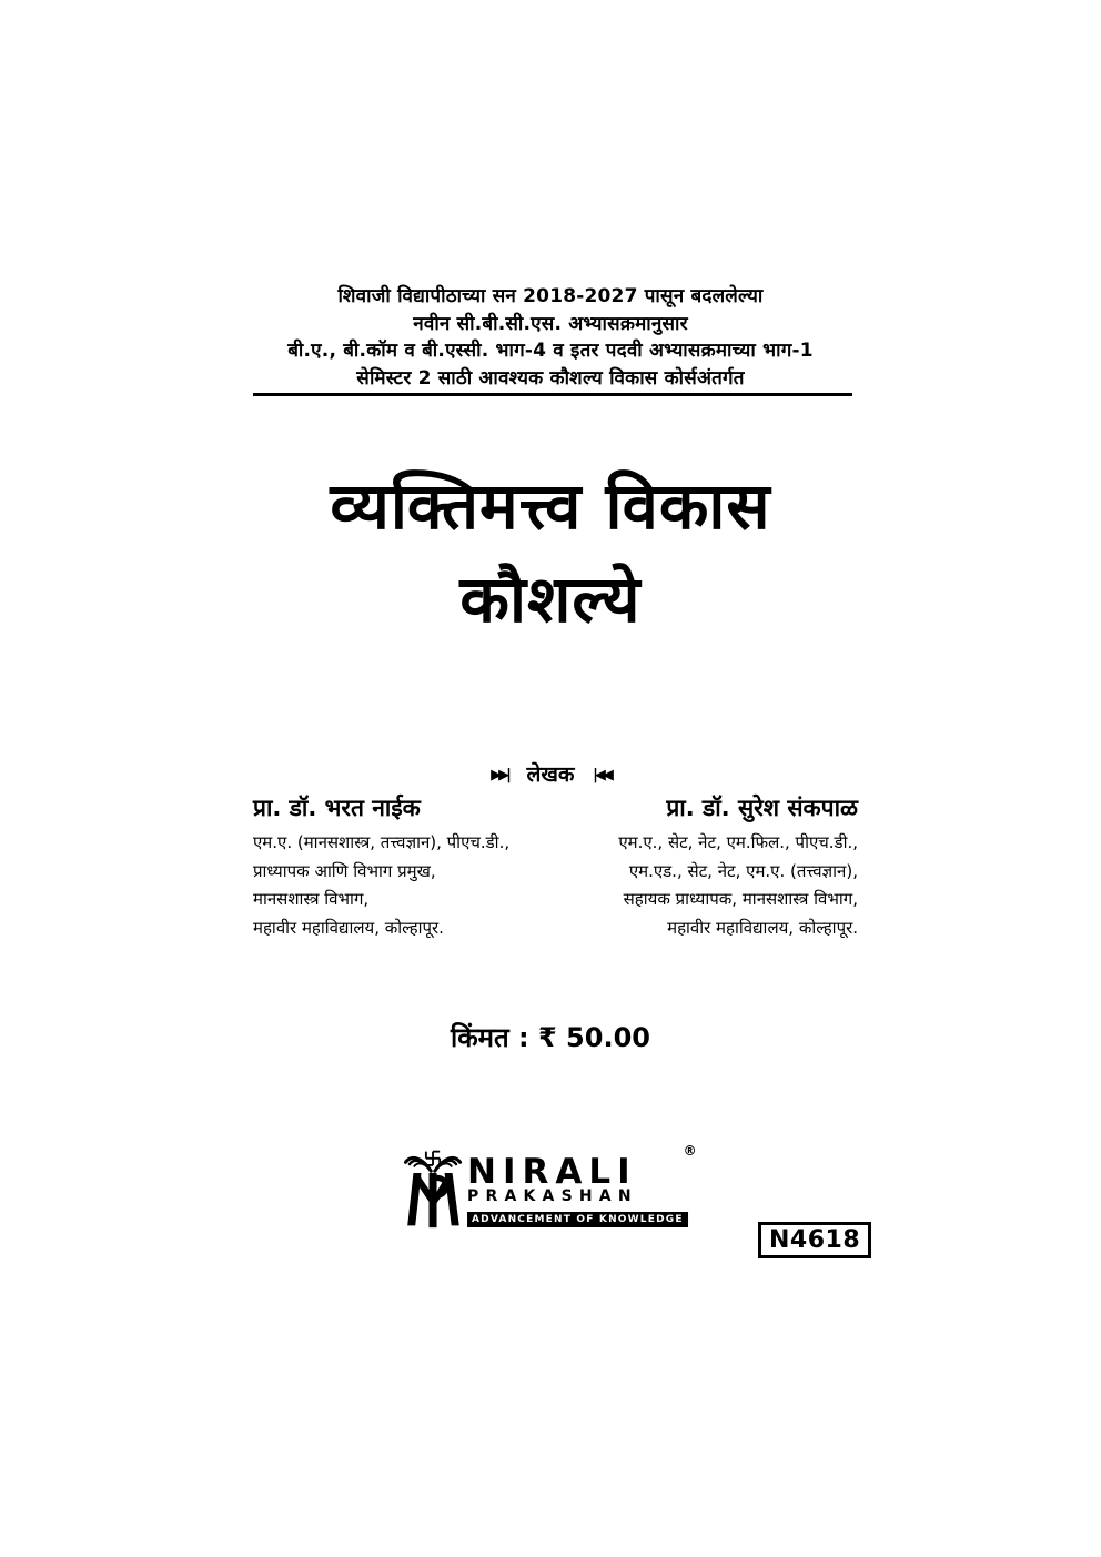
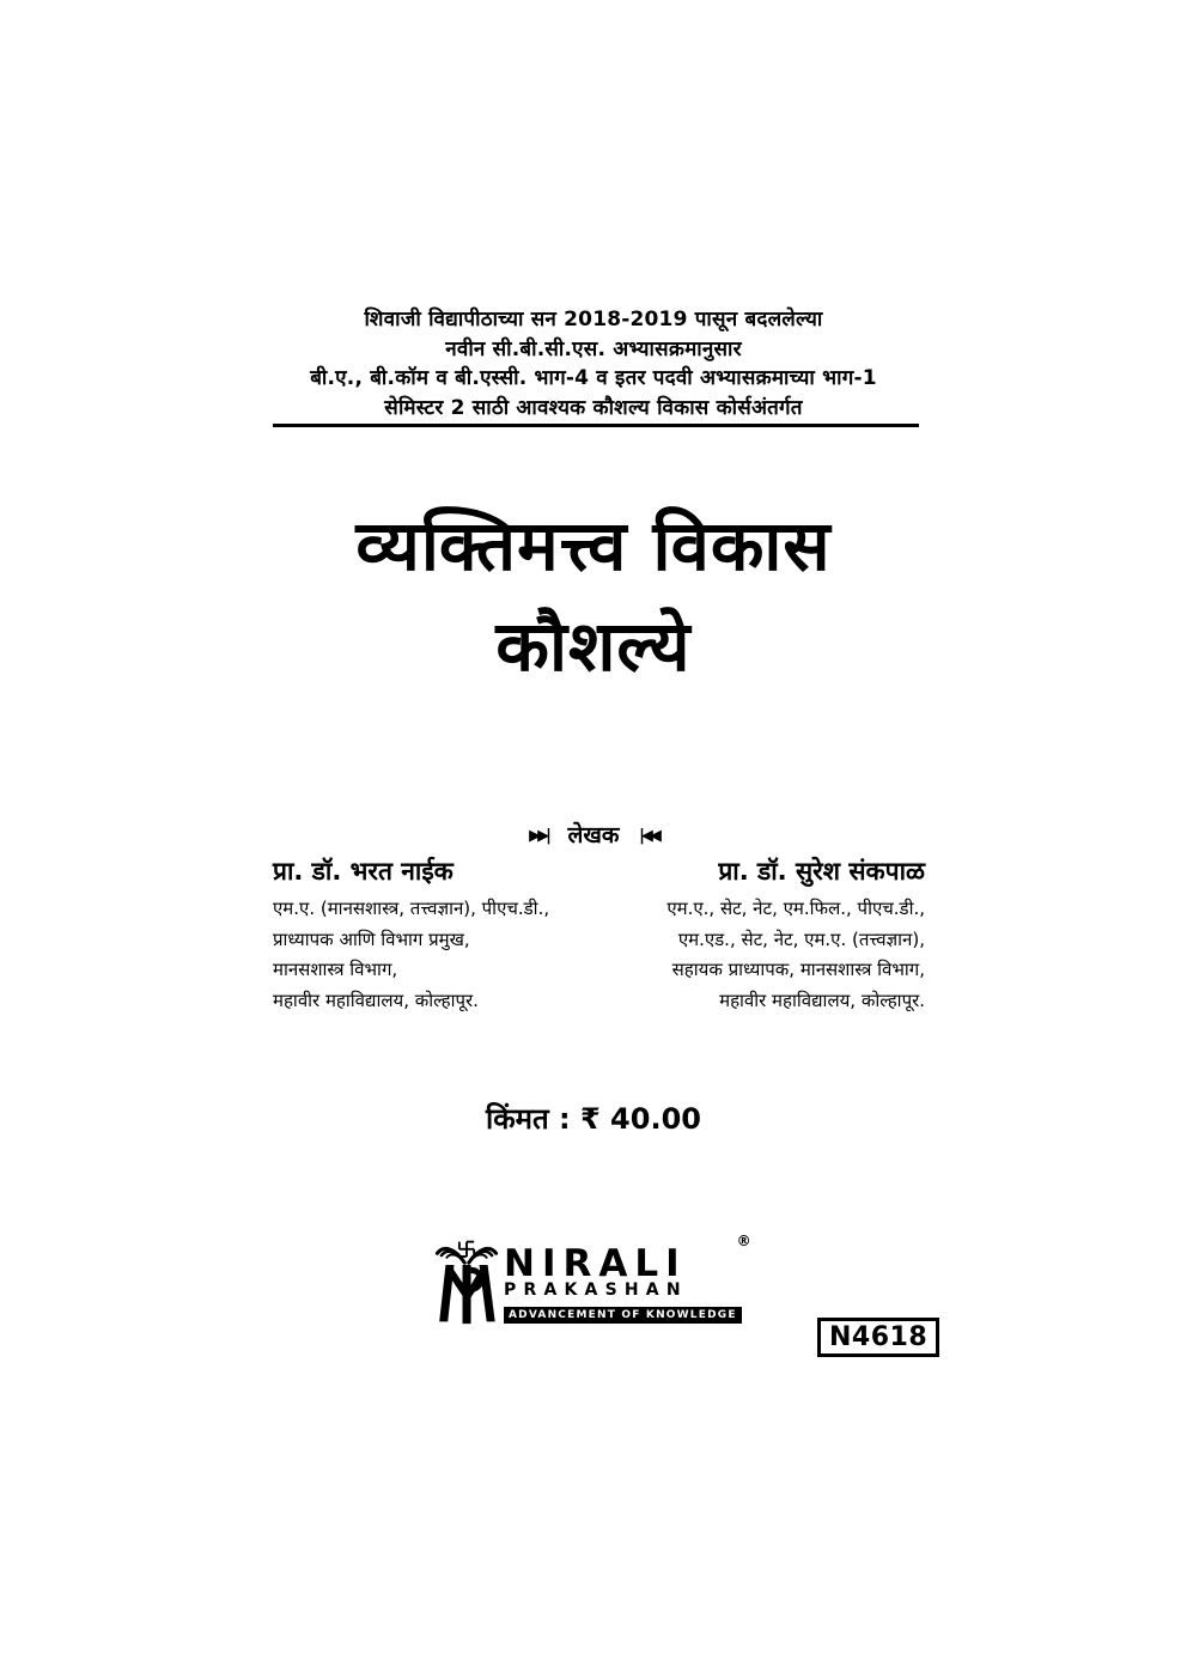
- शिवाजी विद्यापीठाच्या सन 2018-2027 पासून बदललेल्या
+ शिवाजी विद्यापीठाच्या सन 2018-2019 पासून बदललेल्या
  नवीन सी.बी.सी.एस. अभ्यासक्रमानुसार
  बी.ए., बी.कॉम व बी.एस्सी. भाग-4 व इतर पदवी अभ्यासक्रमाच्या भाग-1
  सेमिस्टर 2 साठी आवश्यक कौशल्य विकास कोर्सअंतर्गत
  व्यक्तिमत्त्व विकास
  कौशल्ये
  ▶▶| लेखक |◀◀
  प्रा. डॉ. भरत नाईक
  एम.ए. (मानसशास्त्र, तत्त्वज्ञान), पीएच.डी.,
  प्राध्यापक आणि विभाग प्रमुख,
  मानसशास्त्र विभाग,
  महावीर महाविद्यालय, कोल्हापूर.
  प्रा. डॉ. सुरेश संकपाळ
  एम.ए., सेट, नेट, एम.फिल., पीएच.डी.,
  एम.एड., सेट, नेट, एम.ए. (तत्त्वज्ञान),
  सहायक प्राध्यापक, मानसशास्त्र विभाग,
  महावीर महाविद्यालय, कोल्हापूर.
- किंमत : ₹ 50.00
+ किंमत : ₹ 40.00
  NIRALI
  ®
  PRAKASHAN
  ADVANCEMENT OF KNOWLEDGE
  N4618
